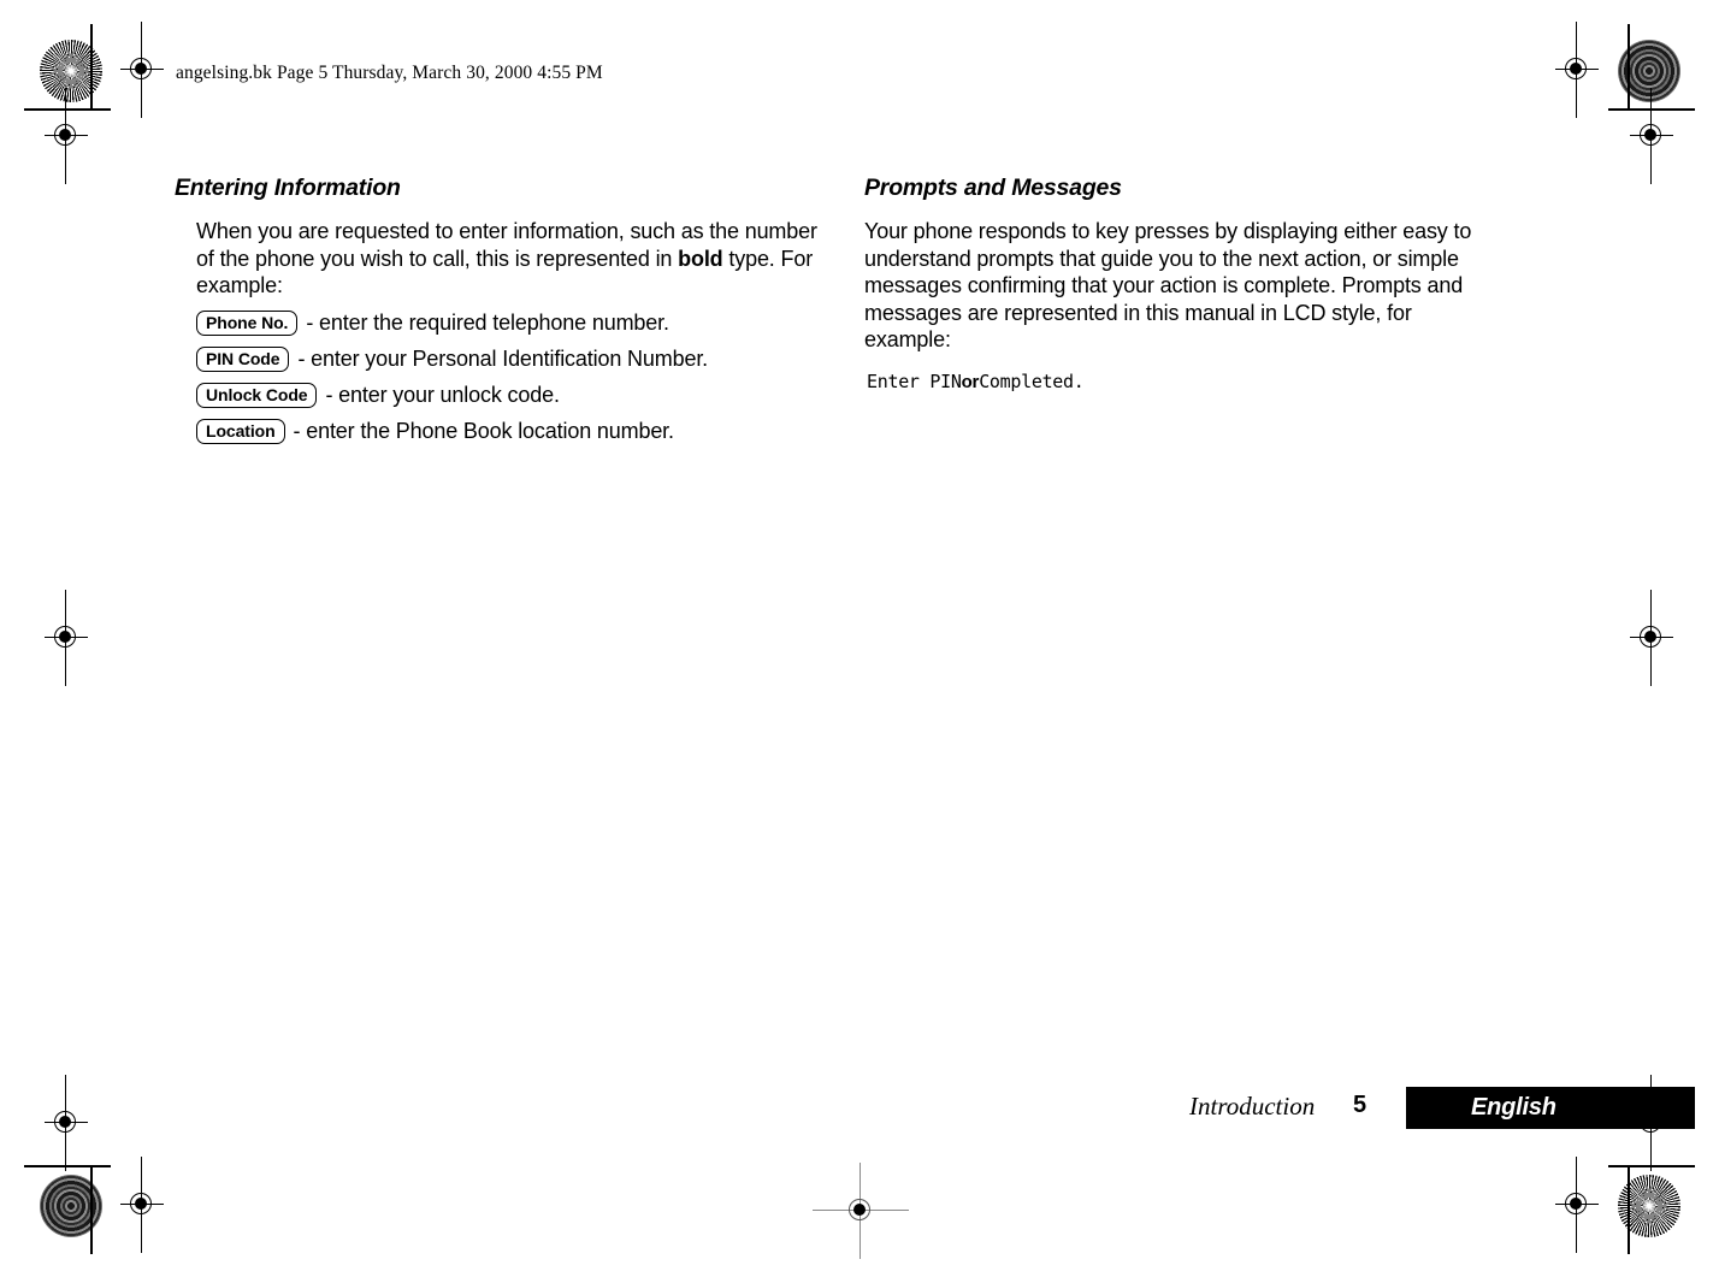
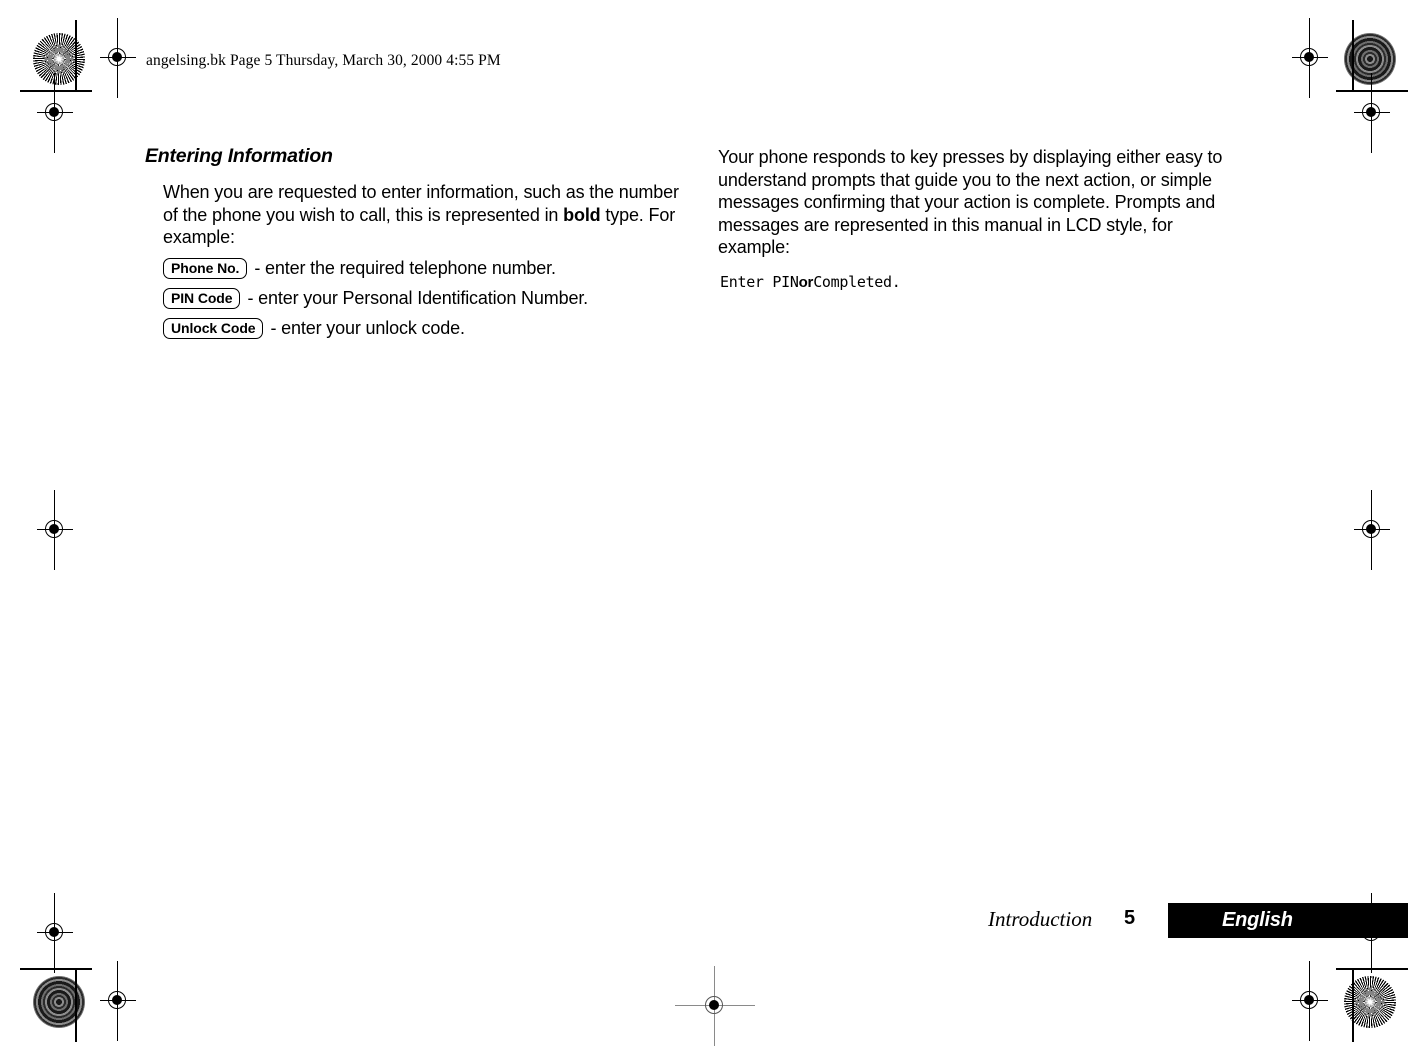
  angelsing.bk Page 5 Thursday, March 30, 2000 4:55 PM
  Entering Information
  When you are requested to enter information, such as the number of the phone you wish to call, this is represented in bold type. For example:
  Phone No.
  - enter the required telephone number.
  PIN Code
  - enter your Personal Identification Number.
  Unlock Code
  - enter your unlock code.
- Location
- - enter the Phone Book location number.
- Prompts and Messages
  Your phone responds to key presses by displaying either easy to understand prompts that guide you to the next action, or simple messages confirming that your action is complete. Prompts and messages are represented in this manual in LCD style, for example:
  Enter PINorCompleted.
  Introduction
  5
  English
